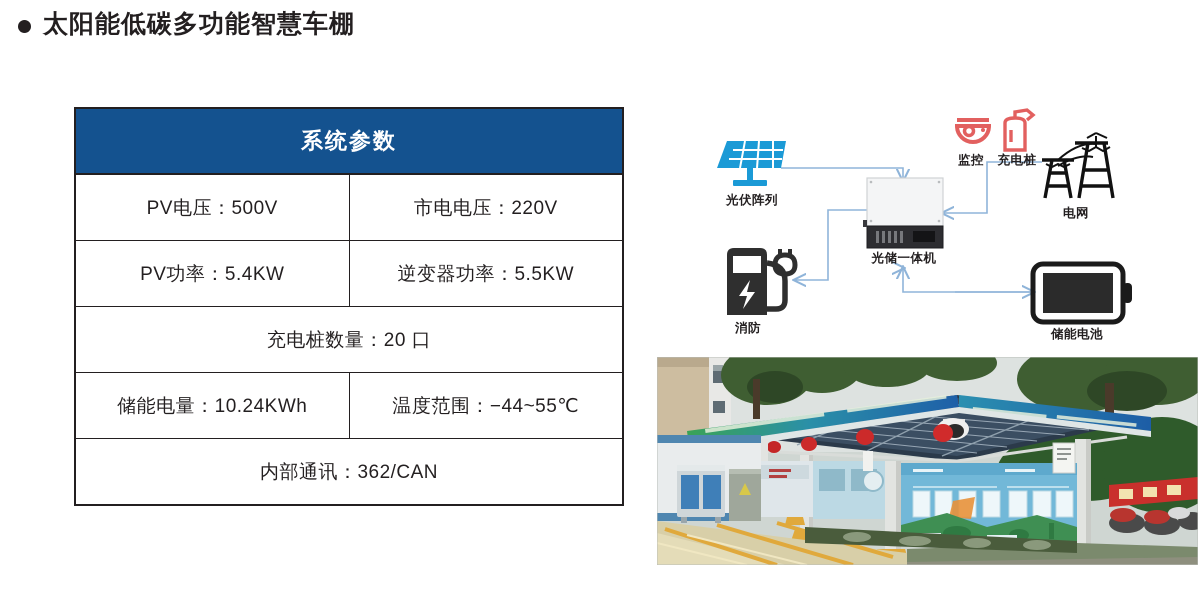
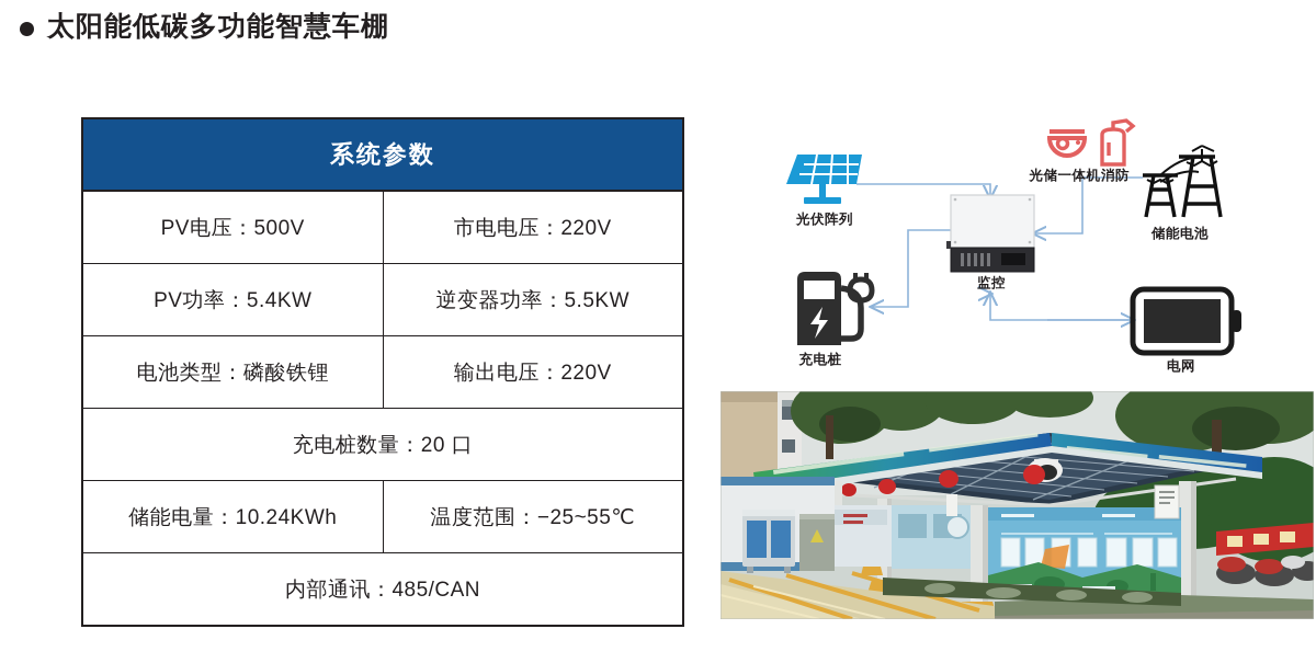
  太阳能低碳多功能智慧车棚
  系统参数
  PV电压：500V
  市电电压：220V
  PV功率：5.4KW
  逆变器功率：5.5KW
+ 电池类型：磷酸铁锂
+ 输出电压：220V
  充电桩数量：20 口
  储能电量：10.24KWh
- 温度范围：−44~55℃
+ 温度范围：−25~55℃
- 内部通讯：362/CAN
+ 内部通讯：485/CAN
  光伏阵列
- 监控
+ 光储一体机
- 充电桩
+ 消防
- 电网
+ 储能电池
- 光储一体机
+ 监控
- 消防
+ 充电桩
- 储能电池
+ 电网
